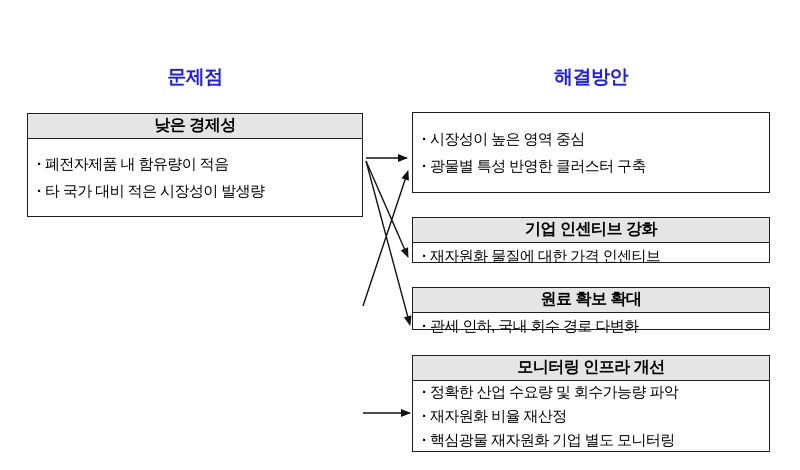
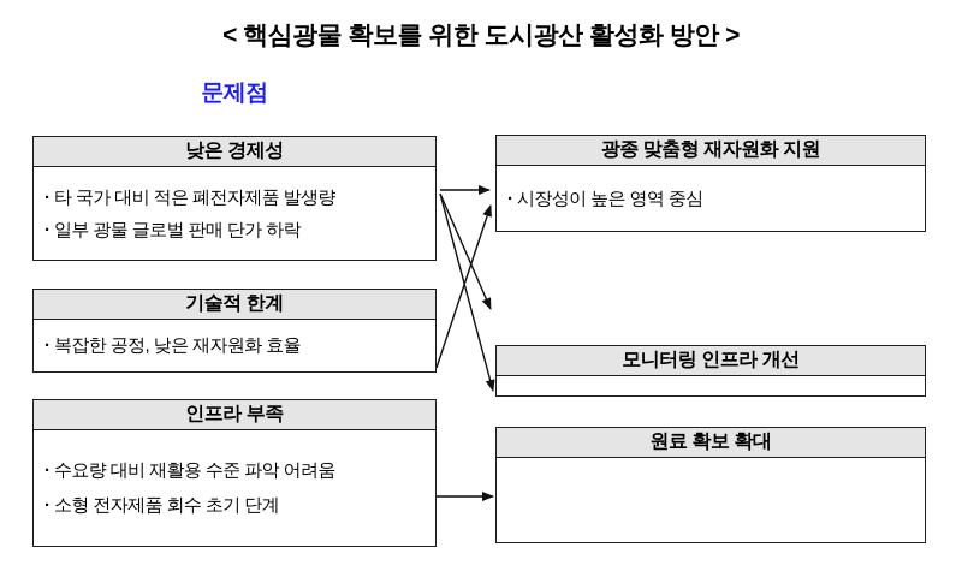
+ < 핵심광물 확보를 위한 도시광산 활성화 방안 >
  문제점
- 해결방안
  낮은 경제성
- 폐전자제품 내 함유량이 적음
- 타 국가 대비 적은 시장성이 발생량
+ 타 국가 대비 적은 폐전자제품 발생량
+ 일부 광물 글로벌 판매 단가 하락
+ 기술적 한계
+ 복잡한 공정, 낮은 재자원화 효율
+ 인프라 부족
+ 수요량 대비 재활용 수준 파악 어려움
+ 소형 전자제품 회수 초기 단계
+ 광종 맞춤형 재자원화 지원
  시장성이 높은 영역 중심
- 광물별 특성 반영한 클러스터 구축
- 기업 인센티브 강화
- 재자원화 물질에 대한 가격 인센티브
- 원료 확보 확대
+ 모니터링 인프라 개선
- 관세 인하, 국내 회수 경로 다변화
- 모니터링 인프라 개선
+ 원료 확보 확대
- 정확한 산업 수요량 및 회수가능량 파악
- 재자원화 비율 재산정
- 핵심광물 재자원화 기업 별도 모니터링
